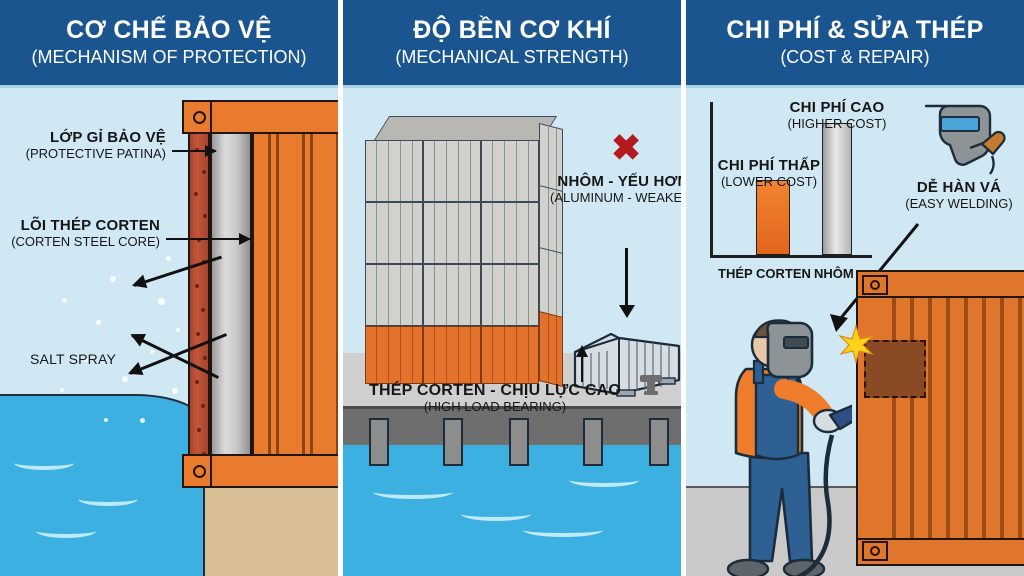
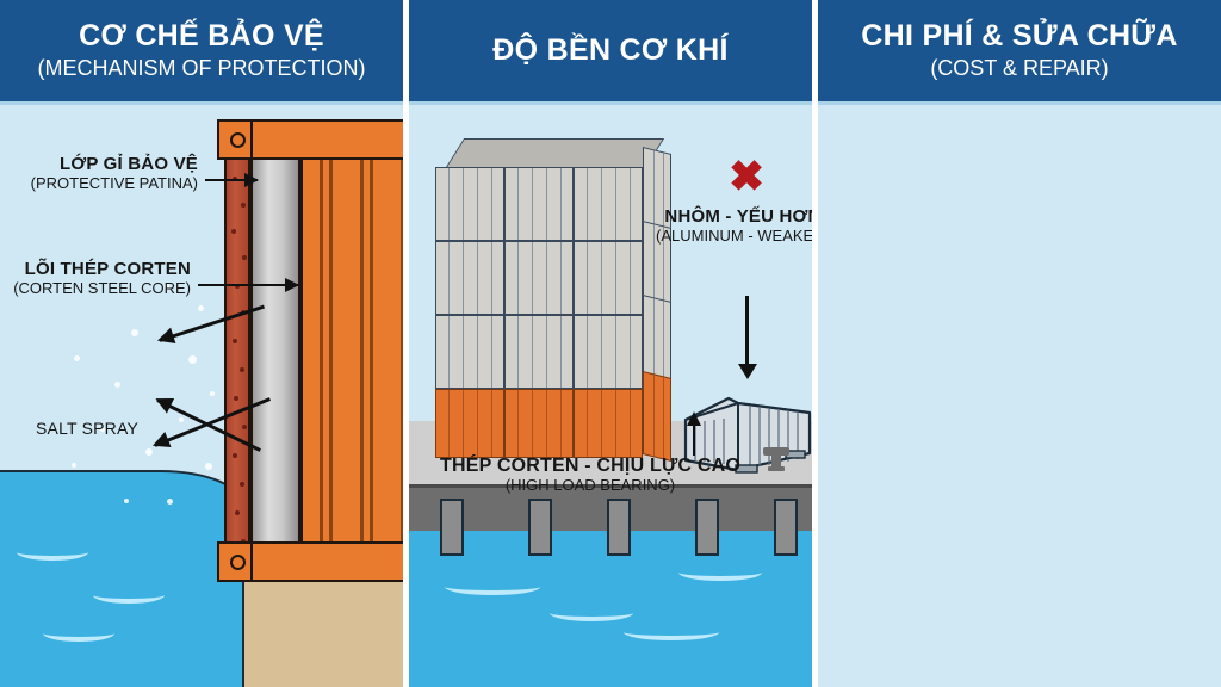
  CƠ CHẾ BẢO VỆ
  (MECHANISM OF PROTECTION)
  LỚP GỈ BẢO VỆ
  (PROTECTIVE PATINA)
  LÕI THÉP CORTEN
  (CORTEN STEEL CORE)
  SALT SPRAY
  ĐỘ BỀN CƠ KHÍ
- (MECHANICAL STRENGTH)
  ✖
  NHÔM - YẾU HƠ
  (ALUMINUM - WEAKE
  THÉP CORTEN - CHỊU LỰC CAO
  (HIGH LOAD BEARING)
- CHI PHÍ & SỬA THÉP
+ CHI PHÍ & SỬA CHỮA
  (COST & REPAIR)
- CHI PHÍ THẤP
- (LOWER COST)
- CHI PHÍ CAO
- (HIGHER COST)
- THÉP CORTEN
- NHÔM
- DỄ HÀN VÁ
- (EASY WELDING)
